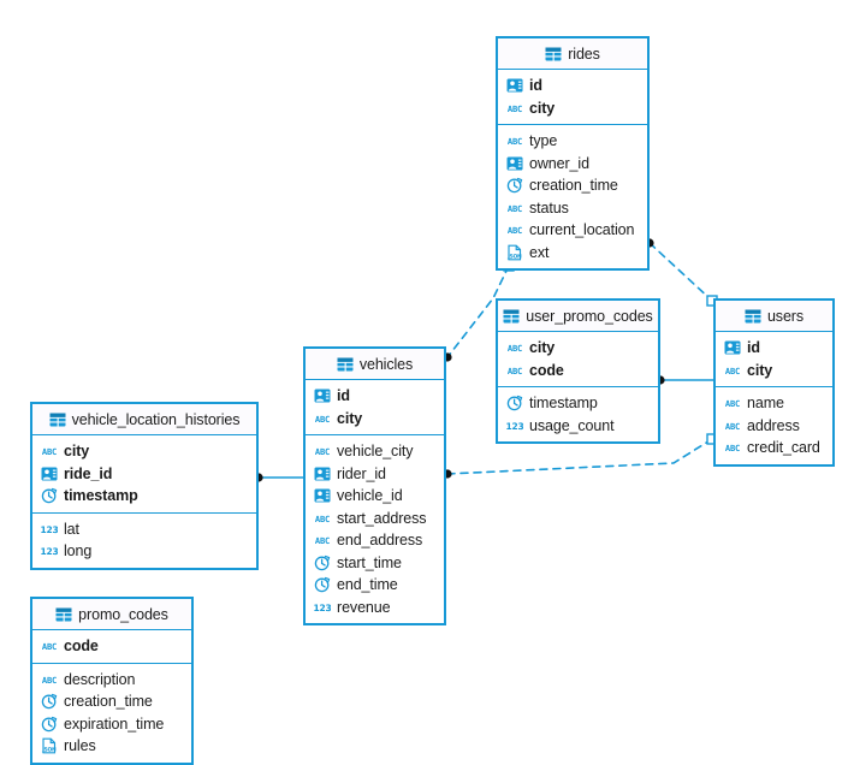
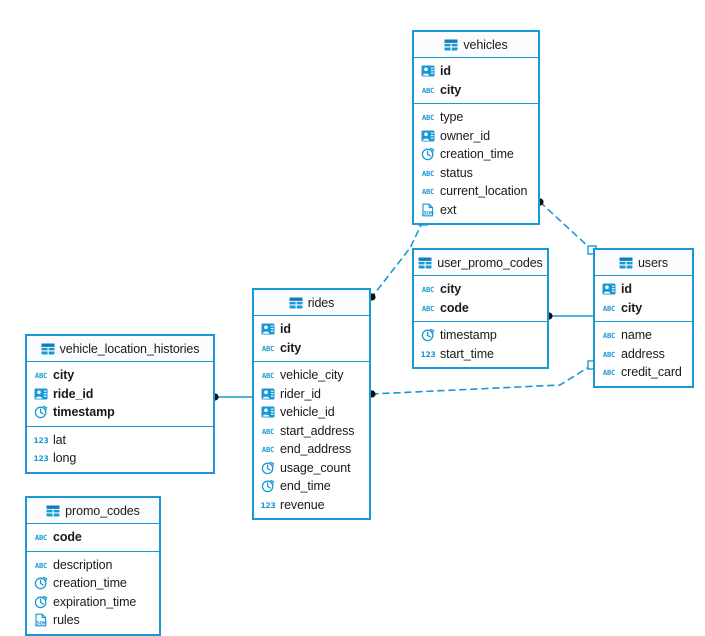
- rides
+ vehicles
  id
  ABC
  city
  ABC
  type
  owner_id
  creation_time
  ABC
  status
  ABC
  current_location
  ext
  user_promo_codes
  ABC
  city
  ABC
  code
  timestamp
  123
- usage_count
+ start_time
  users
  id
  ABC
  city
  ABC
  name
  ABC
  address
  ABC
  credit_card
- vehicles
+ rides
  id
  ABC
  city
  ABC
  vehicle_city
  rider_id
  vehicle_id
  ABC
  start_address
  ABC
  end_address
- start_time
+ usage_count
  end_time
  123
  revenue
  vehicle_location_histories
  ABC
  city
  ride_id
  timestamp
  123
  lat
  123
  long
  promo_codes
  ABC
  code
  ABC
  description
  creation_time
  expiration_time
  rules
